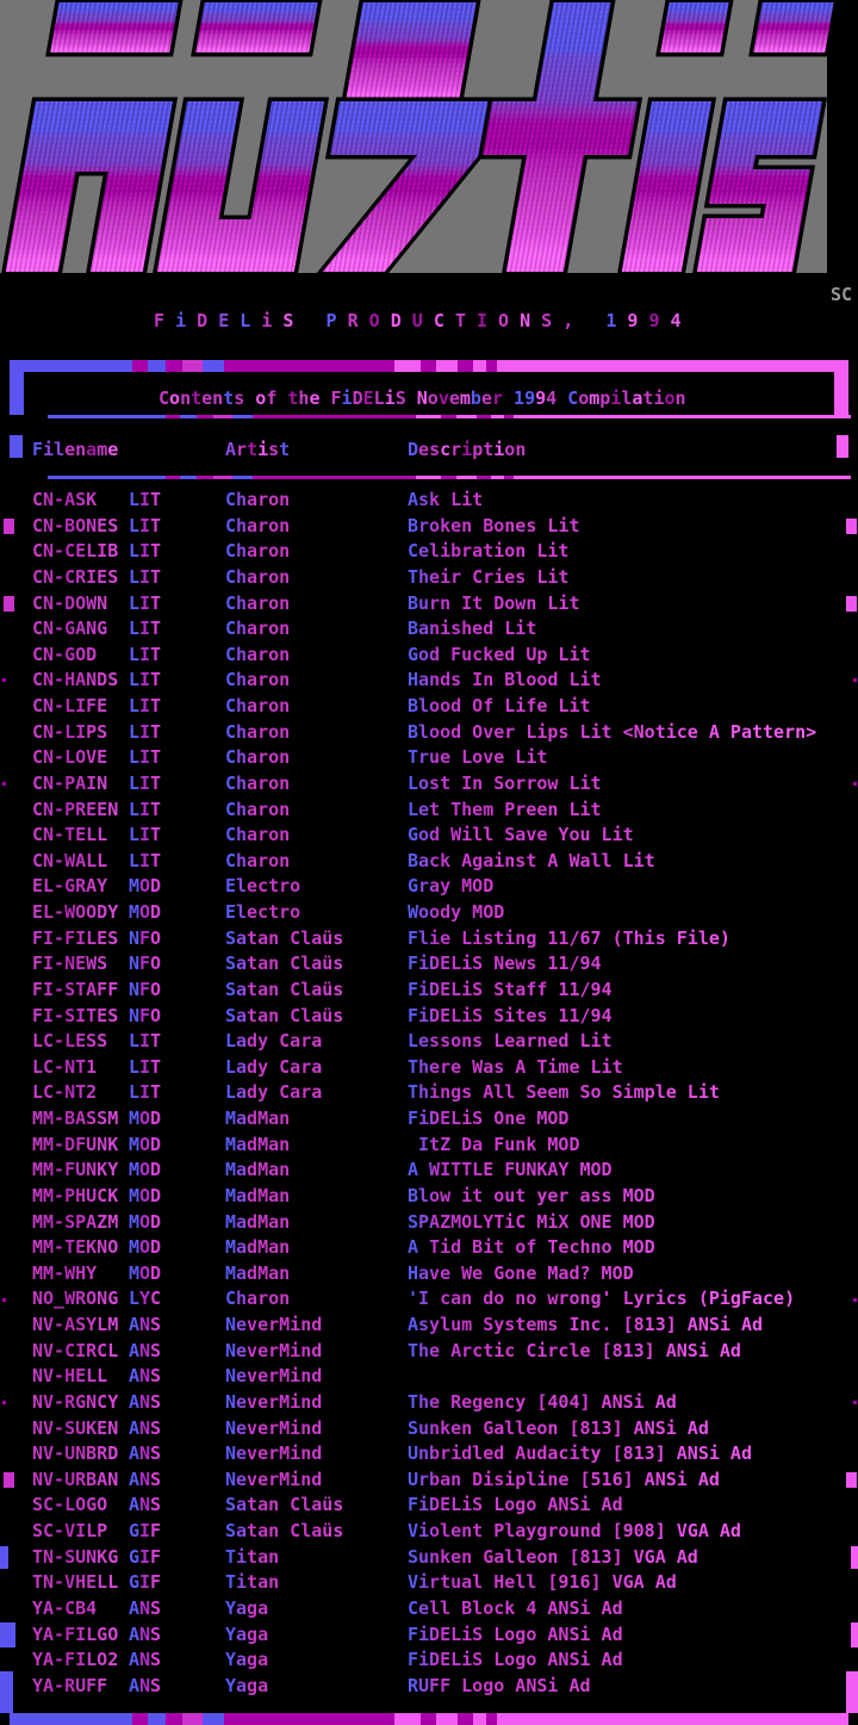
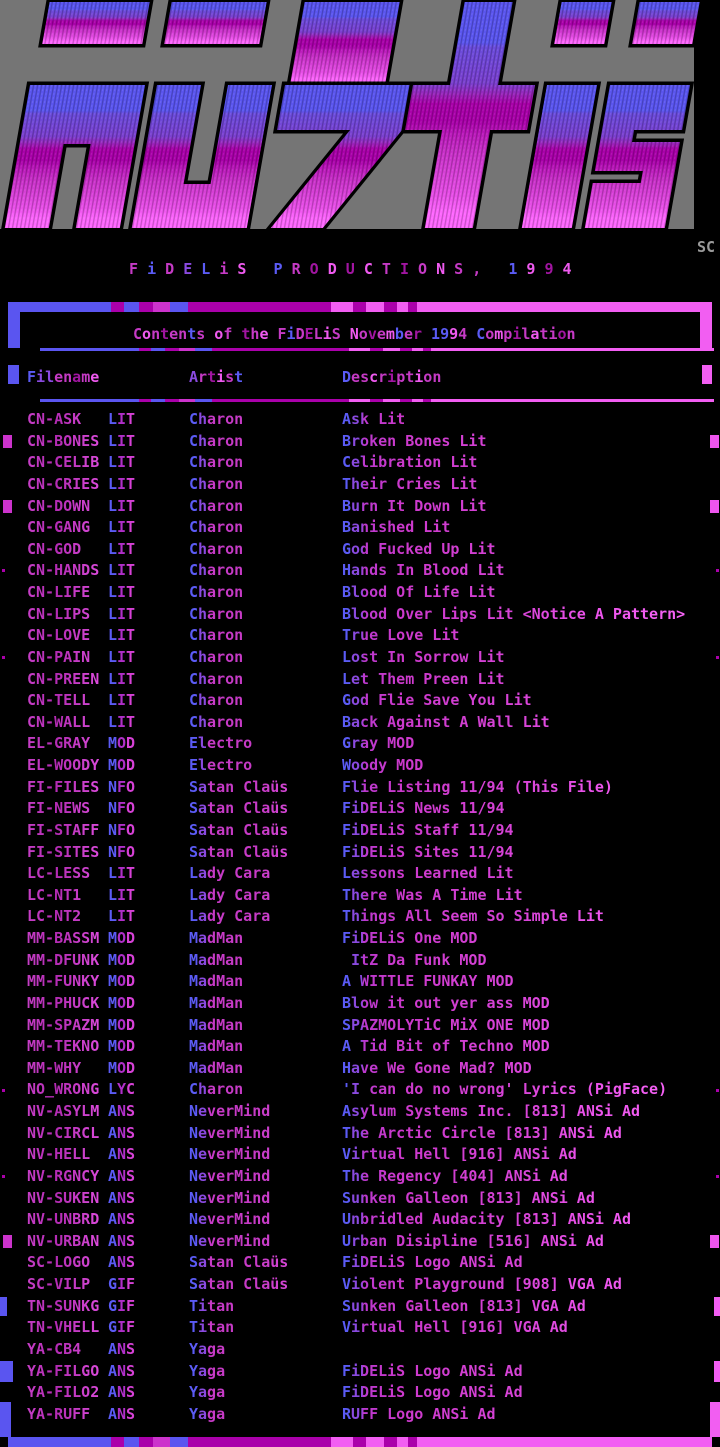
  SC
  F i D E L i S P R O D U C T I O N S , 1 9 9 4
  Contents of the FiDELiS November 1994 Compilation
  Filename
  Artist
  Description
  CN-ASK
  LIT
  Charon
  Ask Lit
  CN-BONES
  LIT
  Charon
  Broken Bones Lit
  CN-CELIB
  LIT
  Charon
  Celibration Lit
  CN-CRIES
  LIT
  Charon
  Their Cries Lit
  CN-DOWN
  LIT
  Charon
  Burn It Down Lit
  CN-GANG
  LIT
  Charon
  Banished Lit
  CN-GOD
  LIT
  Charon
  God Fucked Up Lit
  CN-HANDS
  LIT
  Charon
  Hands In Blood Lit
  CN-LIFE
  LIT
  Charon
  Blood Of Life Lit
  CN-LIPS
  LIT
  Charon
  Blood Over Lips Lit <Notice A Pattern>
  CN-LOVE
  LIT
  Charon
  True Love Lit
  CN-PAIN
  LIT
  Charon
  Lost In Sorrow Lit
  CN-PREEN
  LIT
  Charon
  Let Them Preen Lit
  CN-TELL
  LIT
  Charon
- God Will Save You Lit
+ God Flie Save You Lit
  CN-WALL
  LIT
  Charon
  Back Against A Wall Lit
  EL-GRAY
  MOD
  Electro
  Gray MOD
  EL-WOODY
  MOD
  Electro
  Woody MOD
  FI-FILES
  NFO
  Satan Claüs
- Flie Listing 11/67 (This File)
+ Flie Listing 11/94 (This File)
  FI-NEWS
  NFO
  Satan Claüs
  FiDELiS News 11/94
  FI-STAFF
  NFO
  Satan Claüs
  FiDELiS Staff 11/94
  FI-SITES
  NFO
  Satan Claüs
  FiDELiS Sites 11/94
  LC-LESS
  LIT
  Lady Cara
  Lessons Learned Lit
  LC-NT1
  LIT
  Lady Cara
  There Was A Time Lit
  LC-NT2
  LIT
  Lady Cara
  Things All Seem So Simple Lit
  MM-BASSM
  MOD
  MadMan
  FiDELiS One MOD
  MM-DFUNK
  MOD
  MadMan
  ItZ Da Funk MOD
  MM-FUNKY
  MOD
  MadMan
  A WITTLE FUNKAY MOD
  MM-PHUCK
  MOD
  MadMan
  Blow it out yer ass MOD
  MM-SPAZM
  MOD
  MadMan
  SPAZMOLYTiC MiX ONE MOD
  MM-TEKNO
  MOD
  MadMan
  A Tid Bit of Techno MOD
  MM-WHY
  MOD
  MadMan
  Have We Gone Mad? MOD
  NO_WRONG
  LYC
  Charon
  'I can do no wrong' Lyrics (PigFace)
  NV-ASYLM
  ANS
  NeverMind
  Asylum Systems Inc. [813] ANSi Ad
  NV-CIRCL
  ANS
  NeverMind
  The Arctic Circle [813] ANSi Ad
  NV-HELL
  ANS
  NeverMind
+ Virtual Hell [916] ANSi Ad
  NV-RGNCY
  ANS
  NeverMind
  The Regency [404] ANSi Ad
  NV-SUKEN
  ANS
  NeverMind
  Sunken Galleon [813] ANSi Ad
  NV-UNBRD
  ANS
  NeverMind
  Unbridled Audacity [813] ANSi Ad
  NV-URBAN
  ANS
  NeverMind
  Urban Disipline [516] ANSi Ad
  SC-LOGO
  ANS
  Satan Claüs
  FiDELiS Logo ANSi Ad
  SC-VILP
  GIF
  Satan Claüs
  Violent Playground [908] VGA Ad
  TN-SUNKG
  GIF
  Titan
  Sunken Galleon [813] VGA Ad
  TN-VHELL
  GIF
  Titan
  Virtual Hell [916] VGA Ad
  YA-CB4
  ANS
  Yaga
- Cell Block 4 ANSi Ad
  YA-FILGO
  ANS
  Yaga
  FiDELiS Logo ANSi Ad
  YA-FILO2
  ANS
  Yaga
  FiDELiS Logo ANSi Ad
  YA-RUFF
  ANS
  Yaga
  RUFF Logo ANSi Ad
